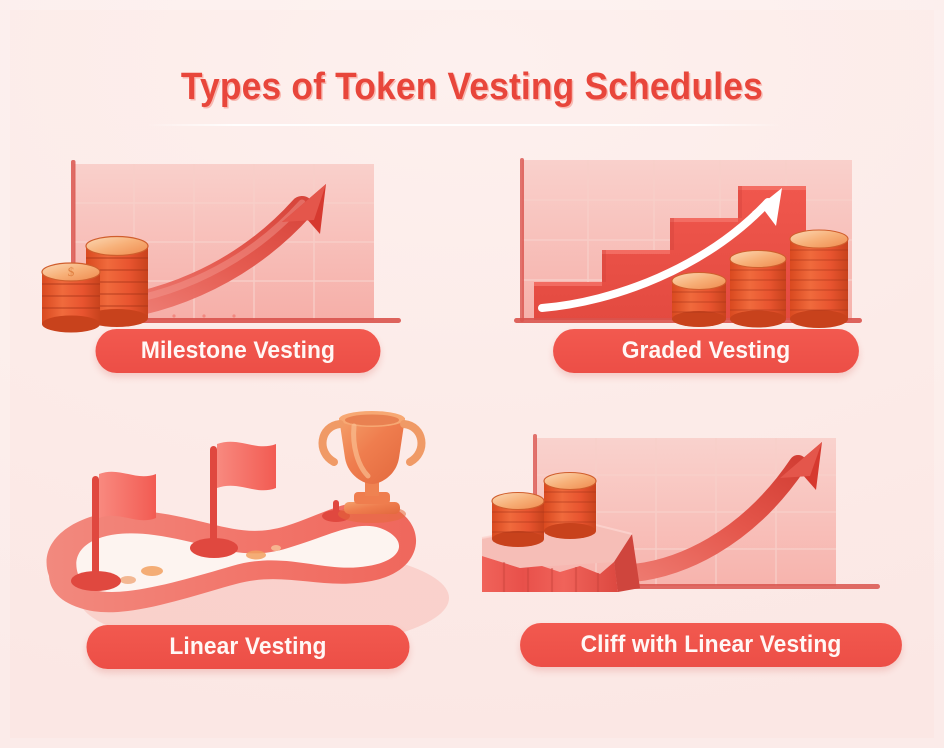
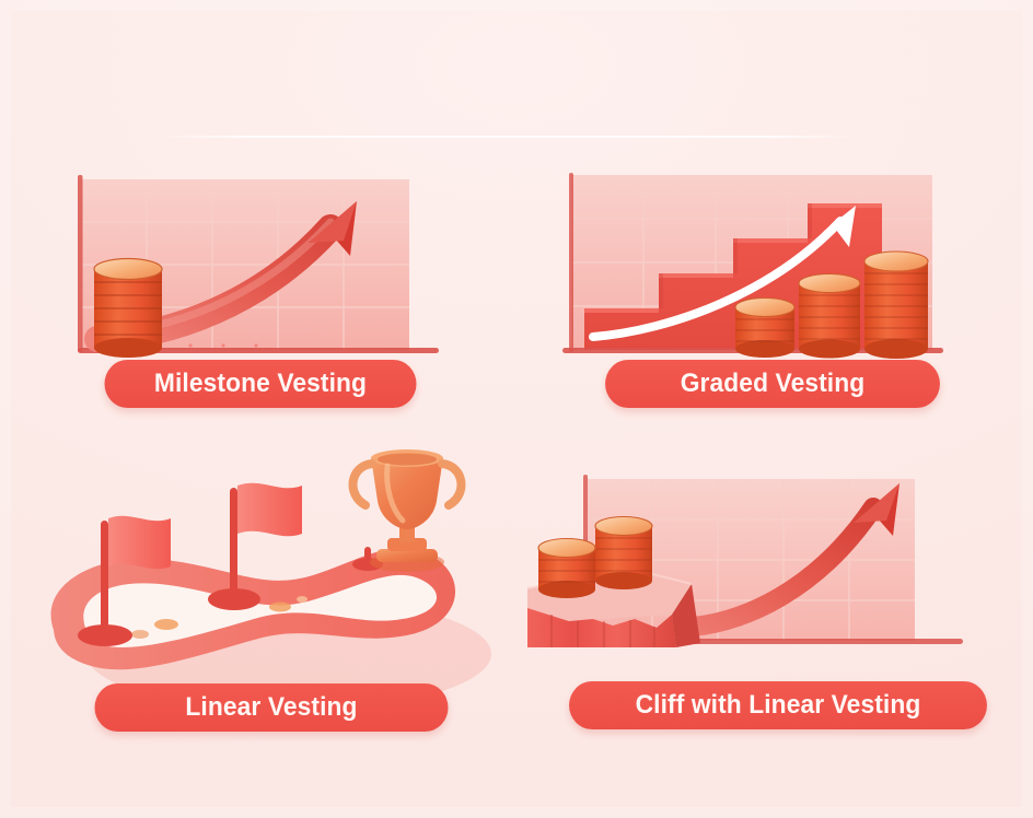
- Types of Token Vesting Schedules
- $
  Milestone Vesting
  Graded Vesting
  Linear Vesting
  Cliff with Linear Vesting
